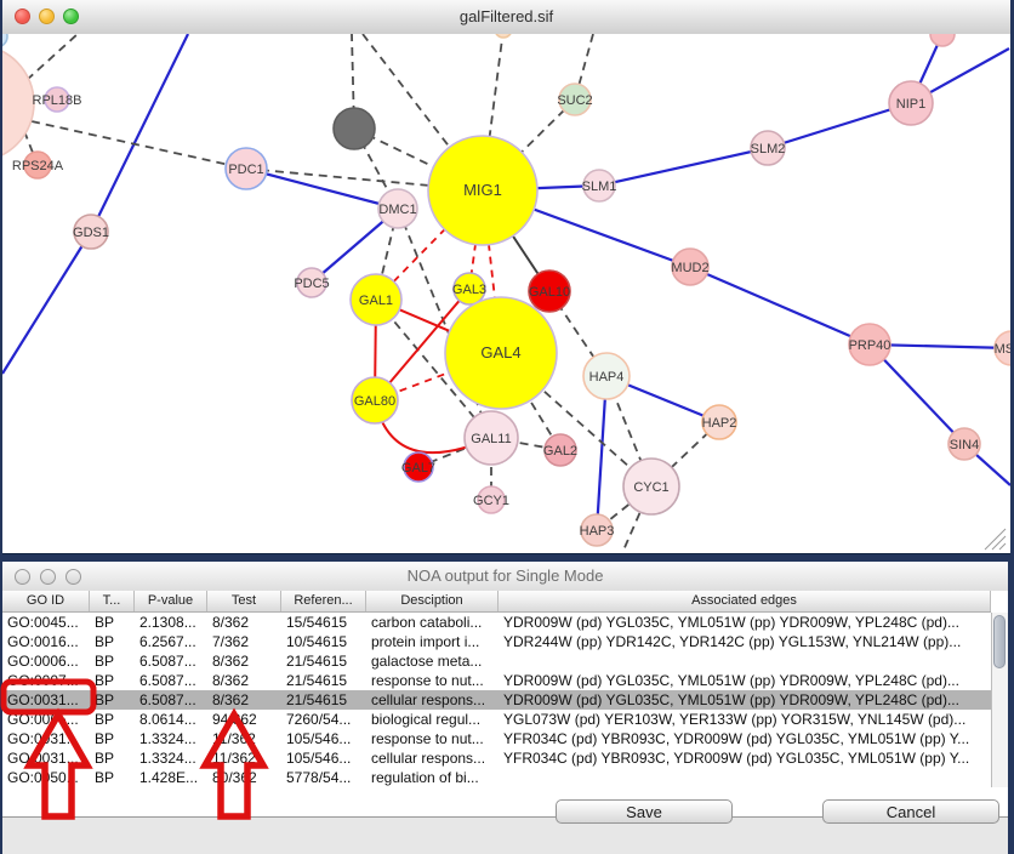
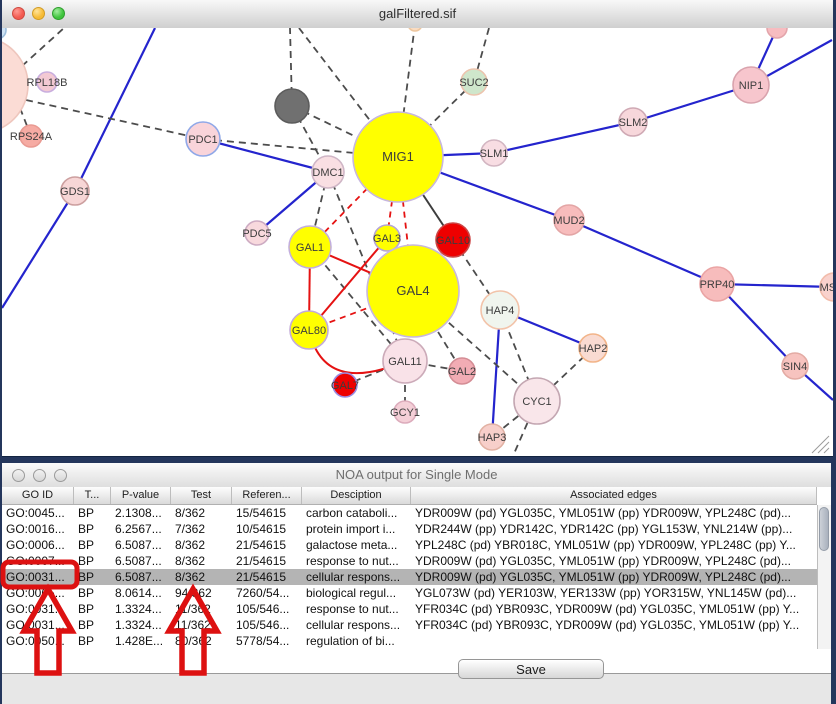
  galFiltered.sif
  RPL18B
  RPS24A
  GDS1
  PDC1
  DMC1
  MIG1
  SUC2
  SLM1
  SLM2
  NIP1
  MUD2
  PDC5
  GAL1
  GAL3
  GAL10
  GAL4
  GAL80
  HAP4
  GAL11
  GAL2
  GAL7
  GCY1
  CYC1
  HAP3
  HAP2
  PRP40
  SIN4
  NOA output for Single Mode
  GO ID
  T...
  P-value
  Test
  Referen...
  Desciption
  Associated edges
  GO:0045...
  BP
  2.1308...
  8/362
  15/54615
  carbon cataboli...
  YDR009W (pd) YGL035C, YML051W (pp) YDR009W, YPL248C (pd)...
  GO:0016...
  BP
  6.2567...
  7/362
  10/54615
  protein import i...
  YDR244W (pp) YDR142C, YDR142C (pp) YGL153W, YNL214W (pp)...
  GO:0006...
  BP
  6.5087...
  8/362
  21/54615
  galactose meta...
+ YPL248C (pd) YBR018C, YML051W (pp) YDR009W, YPL248C (pp) Y...
  BP
  6.5087...
  8/362
  21/54615
  response to nut...
  YDR009W (pd) YGL035C, YML051W (pp) YDR009W, YPL248C (pd)...
  GO:0031...
  BP
  6.5087...
  8/362
  21/54615
  cellular respons...
  YDR009W (pd) YGL035C, YML051W (pp) YDR009W, YPL248C (pd)...
  GO:00...
  BP
  8.0614...
  7260/54...
  biological regul...
  YGL073W (pd) YER103W, YER133W (pp) YOR315W, YNL145W (pd)...
  GO:031.
  BP
  1.3324...
  105/546...
  response to nut...
  YFR034C (pd) YBR093C, YDR009W (pd) YGL035C, YML051W (pp) Y...
  GO0031...
  BP
  1.3324...
  11/362
  105/546...
  cellular respons...
  YFR034C (pd) YBR093C, YDR009W (pd) YGL035C, YML051W (pp) Y...
  GO:050.
  BP
  1.428E...
  80/32
  5778/54...
  regulation of bi...
  Save
- Cancel
